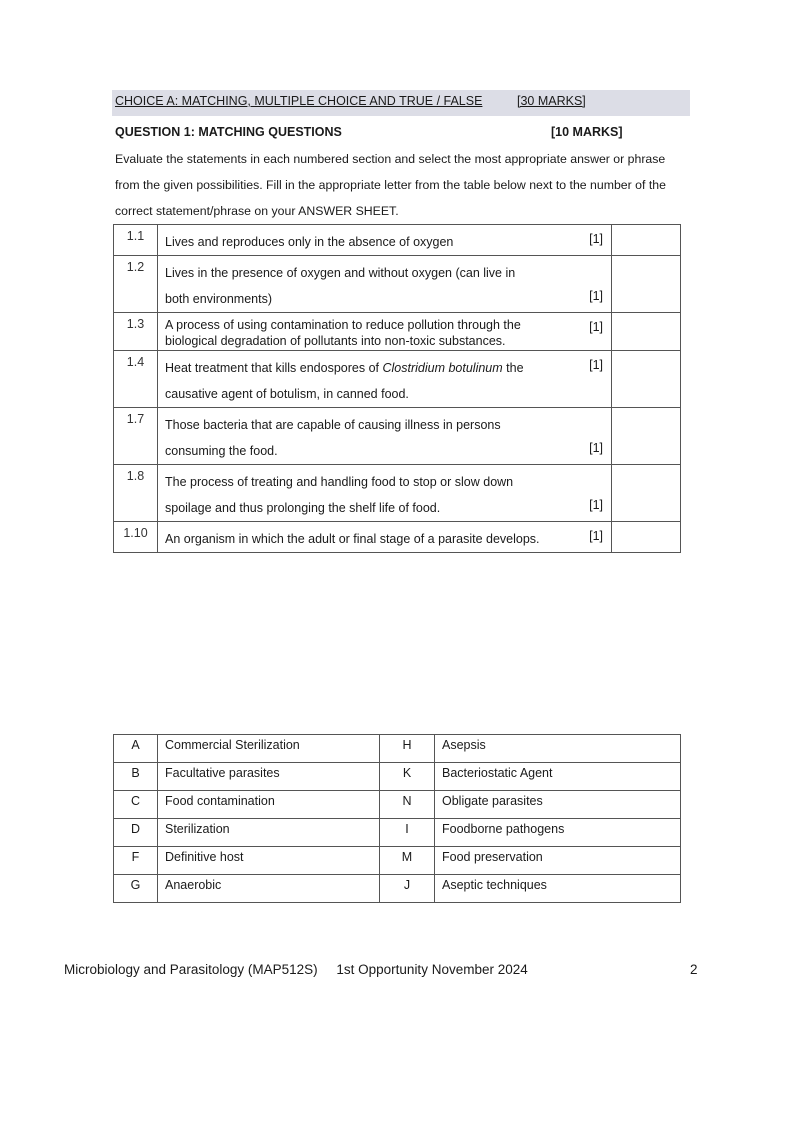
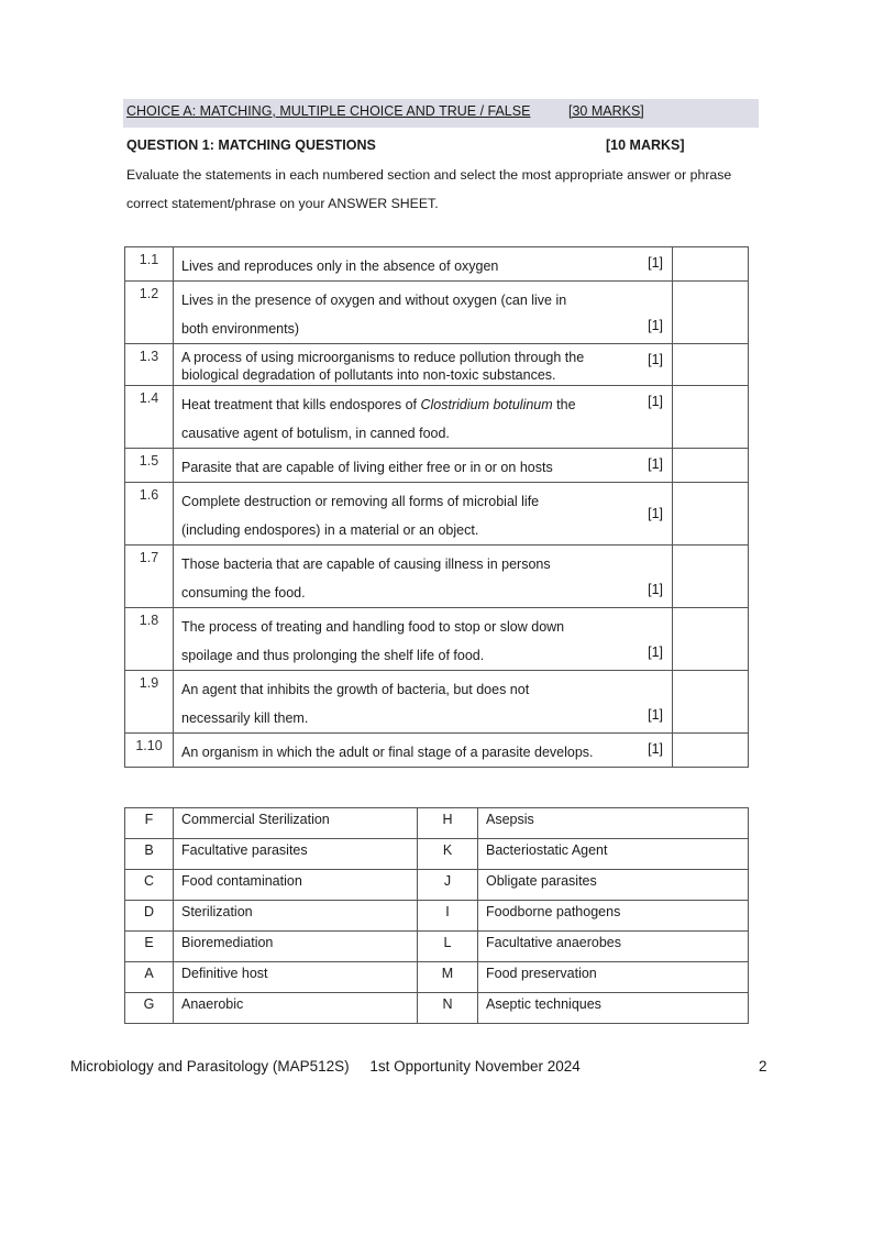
  CHOICE A: MATCHING, MULTIPLE CHOICE AND TRUE / FALSE
  [30 MARKS]
  QUESTION 1: MATCHING QUESTIONS
  [10 MARKS]
  Evaluate the statements in each numbered section and select the most appropriate answer or phrase
- from the given possibilities. Fill in the appropriate letter from the table below next to the number of the
  correct statement/phrase on your ANSWER SHEET.
  1.1	Lives and reproduces only in the absence of oxygen [1]
  1.2	Lives in the presence of oxygen and without oxygen (can live inboth environments) [1]
- 1.3	A process of using contamination to reduce pollution through thebiological degradation of pollutants into non-toxic substances.[1]
+ 1.3	A process of using microorganisms to reduce pollution through thebiological degradation of pollutants into non-toxic substances.[1]
  1.4	Heat treatment that kills endospores of Clostridium botulinum thecausative agent of botulism, in canned food.[1]
+ 1.5	Parasite that are capable of living either free or in or on hosts [1]
+ 1.6	Complete destruction or removing all forms of microbial life(including endospores) in a material or an object.[1]
  1.7	Those bacteria that are capable of causing illness in personsconsuming the food. [1]
  1.8	The process of treating and handling food to stop or slow downspoilage and thus prolonging the shelf life of food. [1]
+ 1.9	An agent that inhibits the growth of bacteria, but does notnecessarily kill them. [1]
  1.10	An organism in which the adult or final stage of a parasite develops. [1]
- A	Commercial Sterilization	H	Asepsis
+ F	Commercial Sterilization	H	Asepsis
  B	Facultative parasites	K	Bacteriostatic Agent
- C	Food contamination	N	Obligate parasites
+ C	Food contamination	J	Obligate parasites
  D	Sterilization	I	Foodborne pathogens
+ E	Bioremediation	L	Facultative anaerobes
- F	Definitive host	M	Food preservation
+ A	Definitive host	M	Food preservation
- G	Anaerobic	J	Aseptic techniques
+ G	Anaerobic	N	Aseptic techniques
  Microbiology and Parasitology (MAP512S) 1st Opportunity November 2024
  2
